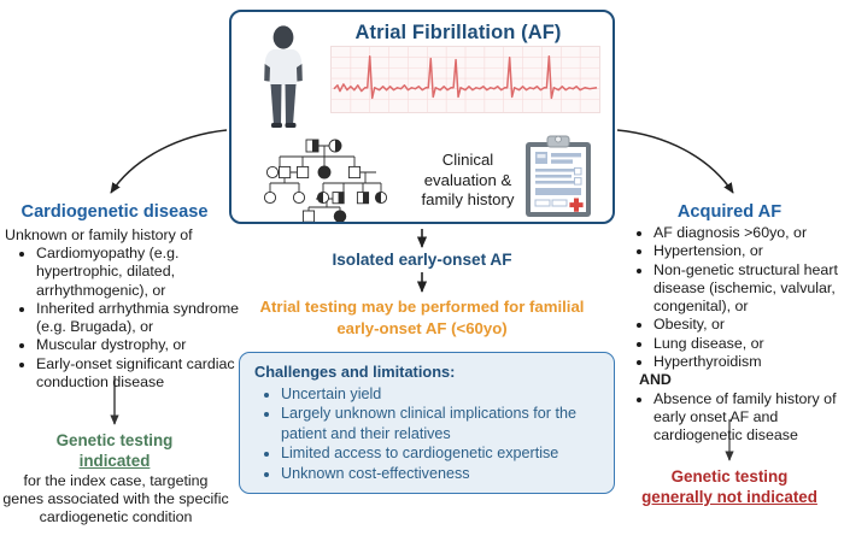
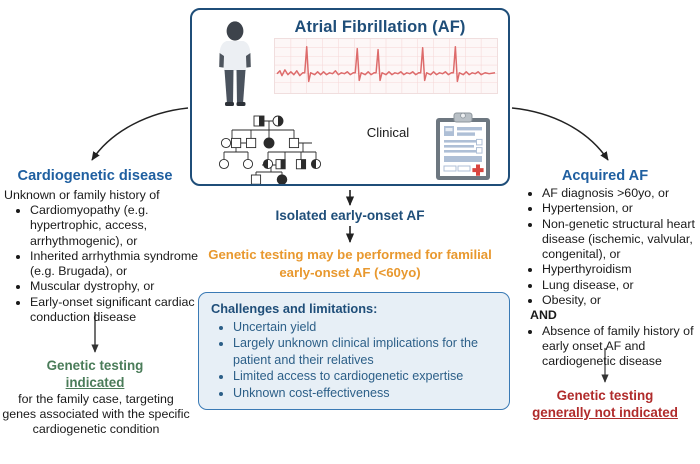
  Atrial Fibrillation (AF)
  Clinical
- evaluation &
- family history
  Isolated early-onset AF
- Atrial testing may be performed for familial
+ Genetic testing may be performed for familial
  early-onset AF (<60yo)
  Challenges and limitations:
  Uncertain yield
  Largely unknown clinical implications for the patient and their relatives
  Limited access to cardiogenetic expertise
  Unknown cost-effectiveness
  Cardiogenetic disease
  Unknown or family history of
- Cardiomyopathy (e.g. hypertrophic, dilated, arrhythmogenic), or
+ Cardiomyopathy (e.g. hypertrophic, access, arrhythmogenic), or
  Inherited arrhythmia syndrome (e.g. Brugada), or
  Muscular dystrophy, or
  Early-onset significant cardiac conduction disease
  Genetic testing
  indicated
- for the index case, targeting genes associated with the specific cardiogenetic condition
+ for the family case, targeting genes associated with the specific cardiogenetic condition
  Acquired AF
  AF diagnosis >60yo, or
  Hypertension, or
  Non-genetic structural heart disease (ischemic, valvular, congenital), or
- Obesity, or
+ Hyperthyroidism
  Lung disease, or
- Hyperthyroidism
+ Obesity, or
  AND
  Absence of family history of early onset AF and cardiogenetic disease
  Genetic testing
  generally not indicated
